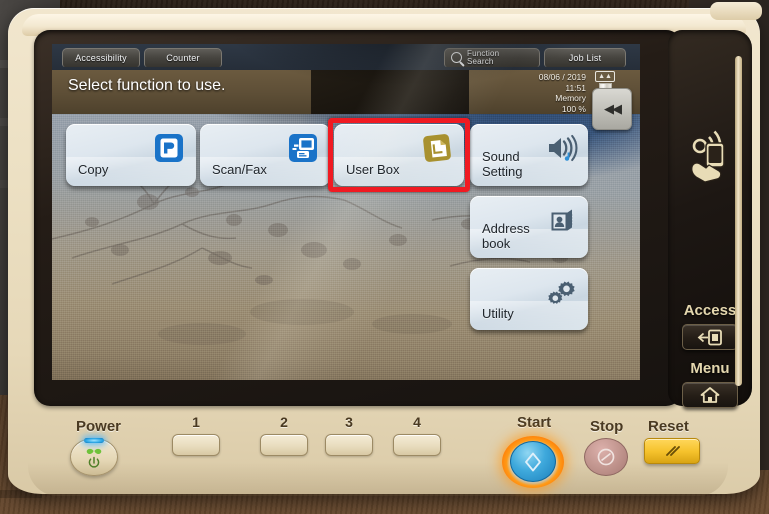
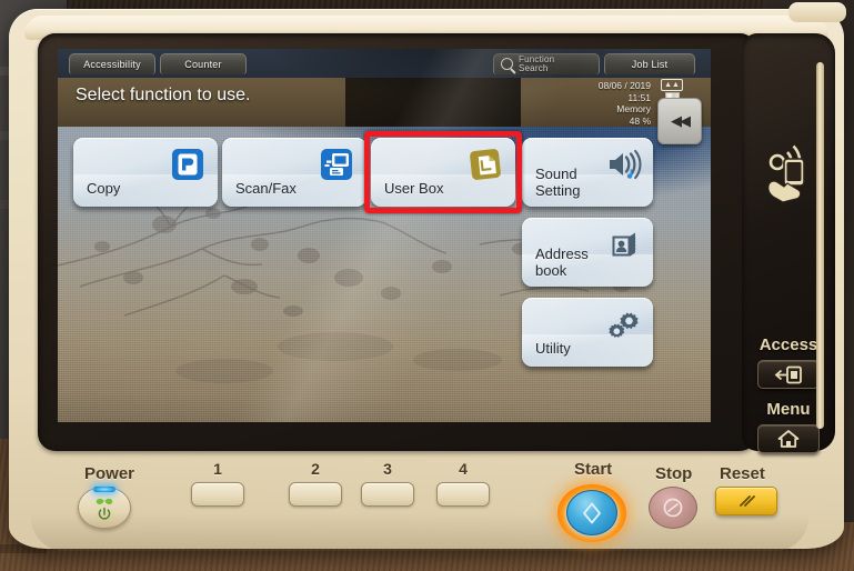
  Select function to use.
  08/06 / 2019
  11:51
  Memory
- 100 %
+ 48 %
  ◀◀
  Copy
  Scan/Fax
  User Box
  Sound
  Setting
  Address
  book
  Utility
  Access
  Menu
  Power
  1
  2
  3
  4
  Start
  Stop
  Reset
